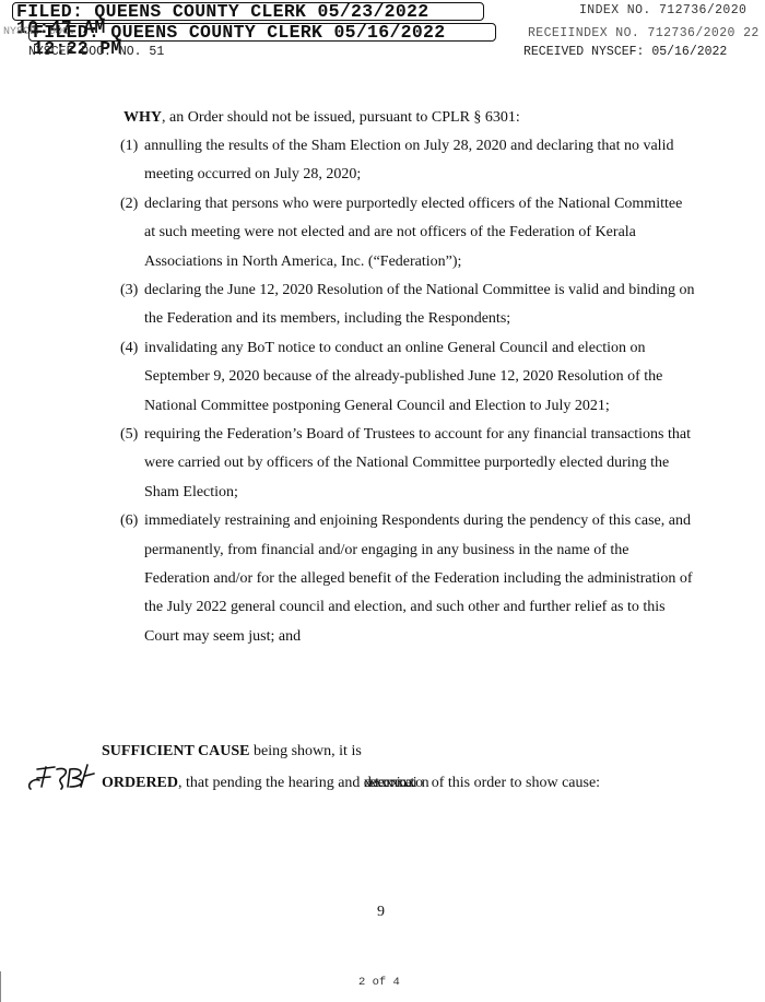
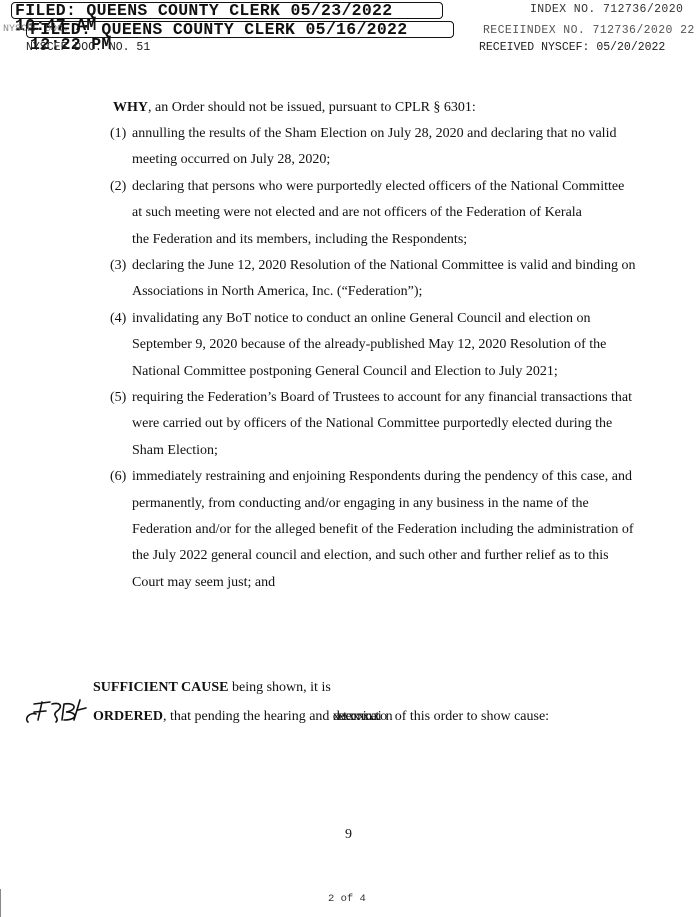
  FILED: QUEENS COUNTY CLERK 05/23/2022 10:47 AM
  NYSCEF DOC.
  FILED: QUEENS COUNTY CLERK 05/16/2022 12:22 PM
  INDEX NO. 712736/2020
  RECEIINDEX NO. 712736/2020 22
  NYSCEF DOC. NO. 51
- RECEIVED NYSCEF: 05/16/2022
+ RECEIVED NYSCEF: 05/20/2022
  WHY, an Order should not be issued, pursuant to CPLR § 6301:
  (1) annulling the results of the Sham Election on July 28, 2020 and declaring that no valid
  meeting occurred on July 28, 2020;
  (2) declaring that persons who were purportedly elected officers of the National Committee
  at such meeting were not elected and are not officers of the Federation of Kerala
- Associations in North America, Inc. (“Federation”);
+ the Federation and its members, including the Respondents;
  (3) declaring the June 12, 2020 Resolution of the National Committee is valid and binding on
- the Federation and its members, including the Respondents;
+ Associations in North America, Inc. (“Federation”);
  (4) invalidating any BoT notice to conduct an online General Council and election on
- September 9, 2020 because of the already-published June 12, 2020 Resolution of the
+ September 9, 2020 because of the already-published May 12, 2020 Resolution of the
  National Committee postponing General Council and Election to July 2021;
  (5) requiring the Federation’s Board of Trustees to account for any financial transactions that
  were carried out by officers of the National Committee purportedly elected during the
  Sham Election;
  (6) immediately restraining and enjoining Respondents during the pendency of this case, and
- permanently, from financial and/or engaging in any business in the name of the
+ permanently, from conducting and/or engaging in any business in the name of the
  Federation and/or for the alleged benefit of the Federation including the administration of
  the July 2022 general council and election, and such other and further relief as to this
  Court may seem just; and
  SUFFICIENT CAUSE being shown, it is
  ORDERED, that pending the hearing and determination
  xxxxxxxxx
  of this order to show cause:
  9
  2 of 4
